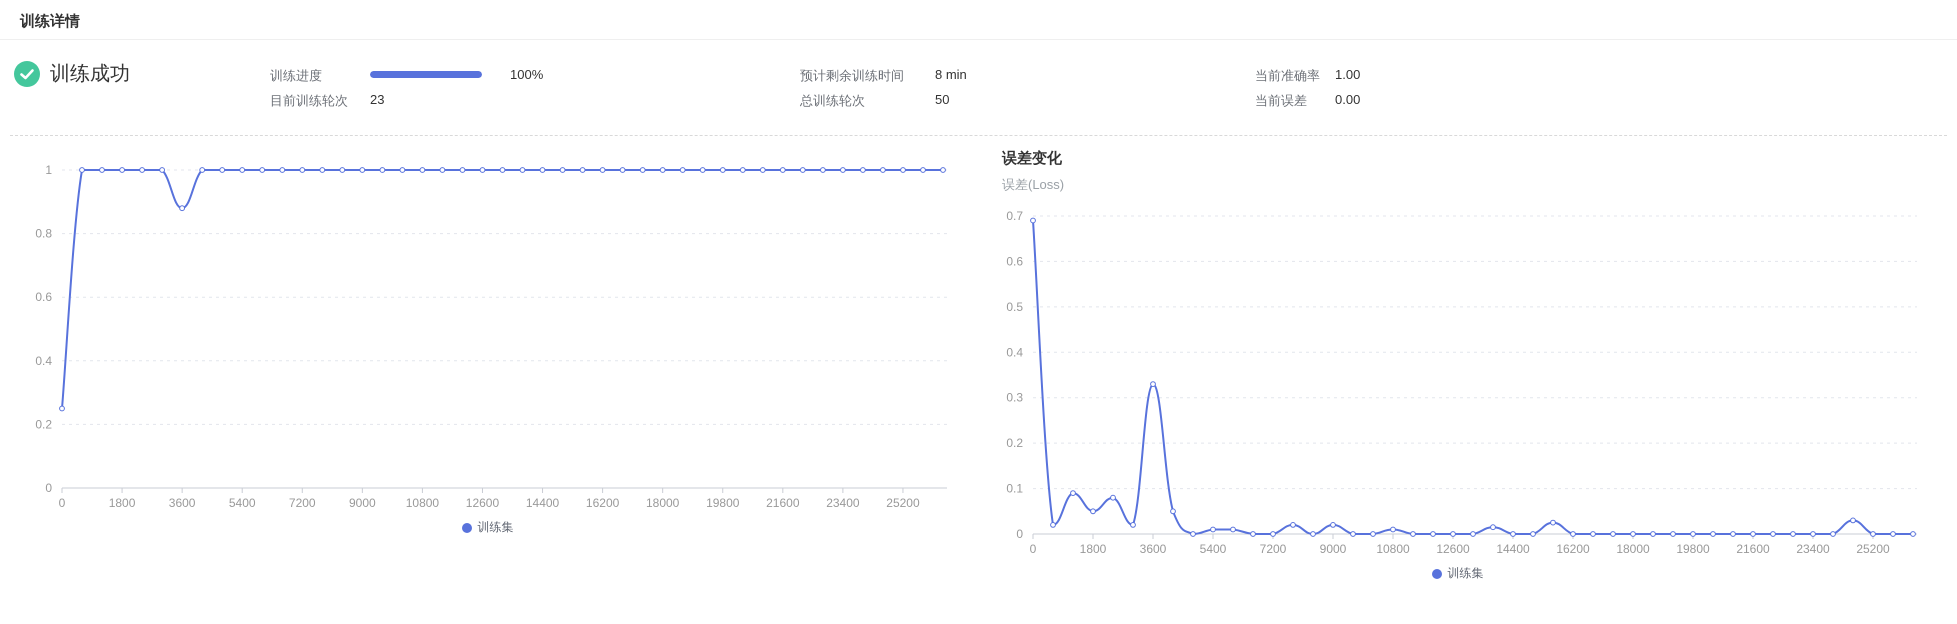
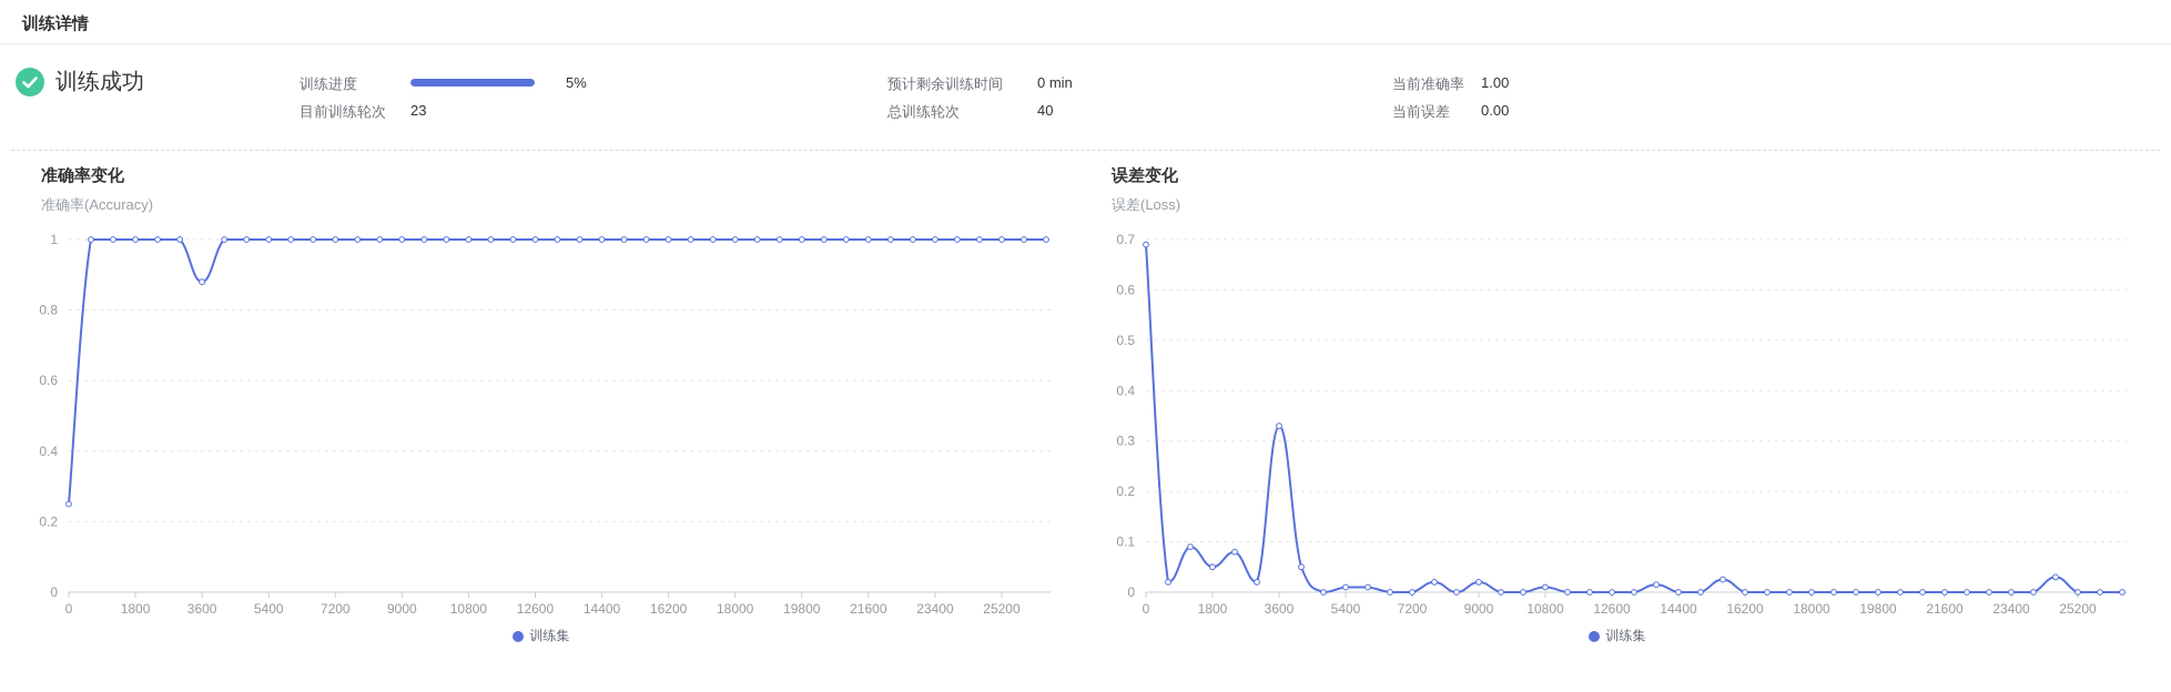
  训练详情
  训练成功
  训练进度
- 100%
+ 5%
  目前训练轮次
  23
  预计剩余训练时间
- 8 min
+ 0 min
  总训练轮次
- 50
+ 40
  当前准确率
  1.00
  当前误差
  0.00
+ 准确率变化
+ 准确率(Accuracy)
  0
  0.2
  0.4
  0.6
  0.8
  1
  0
  1800
  3600
  5400
  7200
  9000
  10800
  12600
  14400
  16200
  18000
  19800
  21600
  23400
  25200
  训练集
  误差变化
  误差(Loss)
  0
  0.1
  0.2
  0.3
  0.4
  0.5
  0.6
  0.7
  0
  1800
  3600
  5400
  7200
  9000
  10800
  12600
  14400
  16200
  18000
  19800
  21600
  23400
  25200
  训练集
